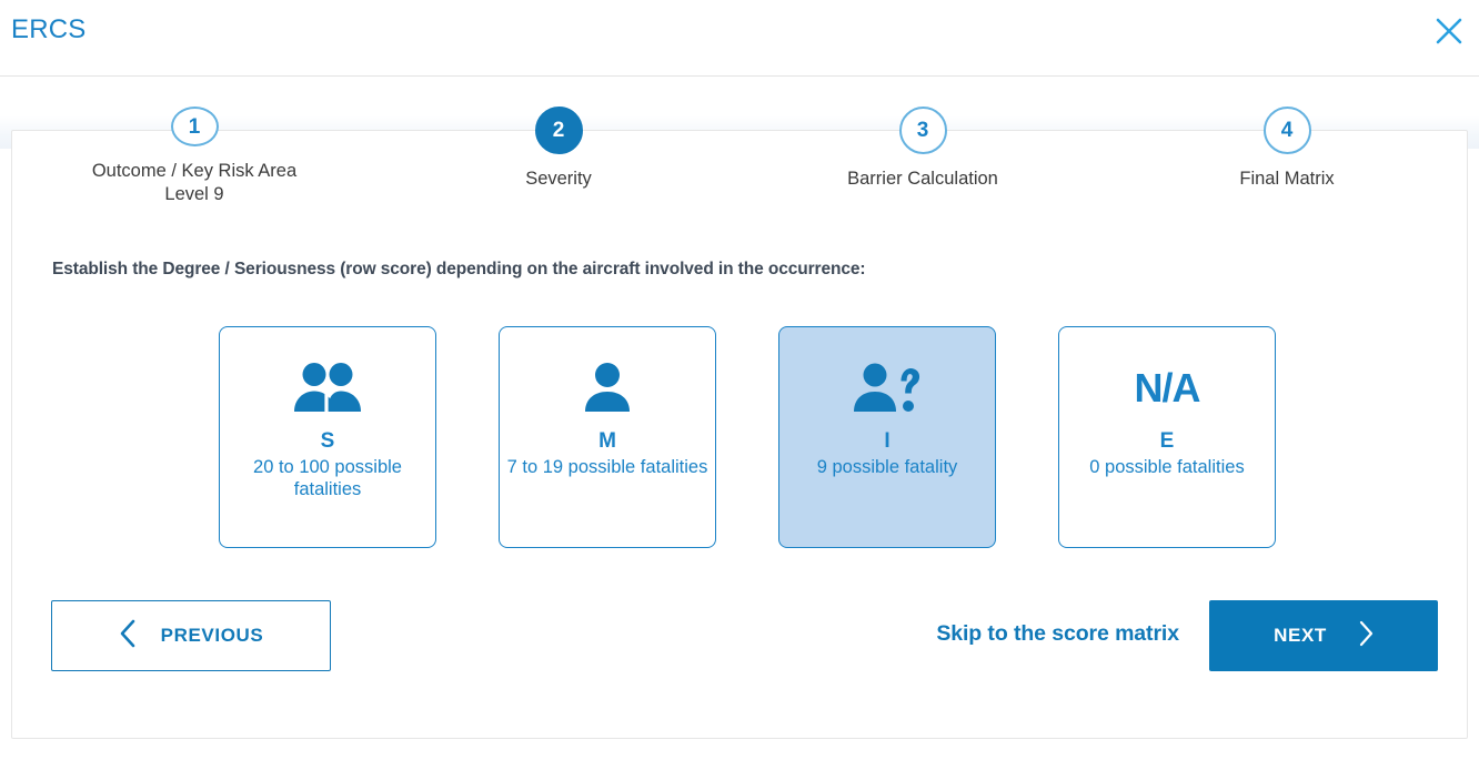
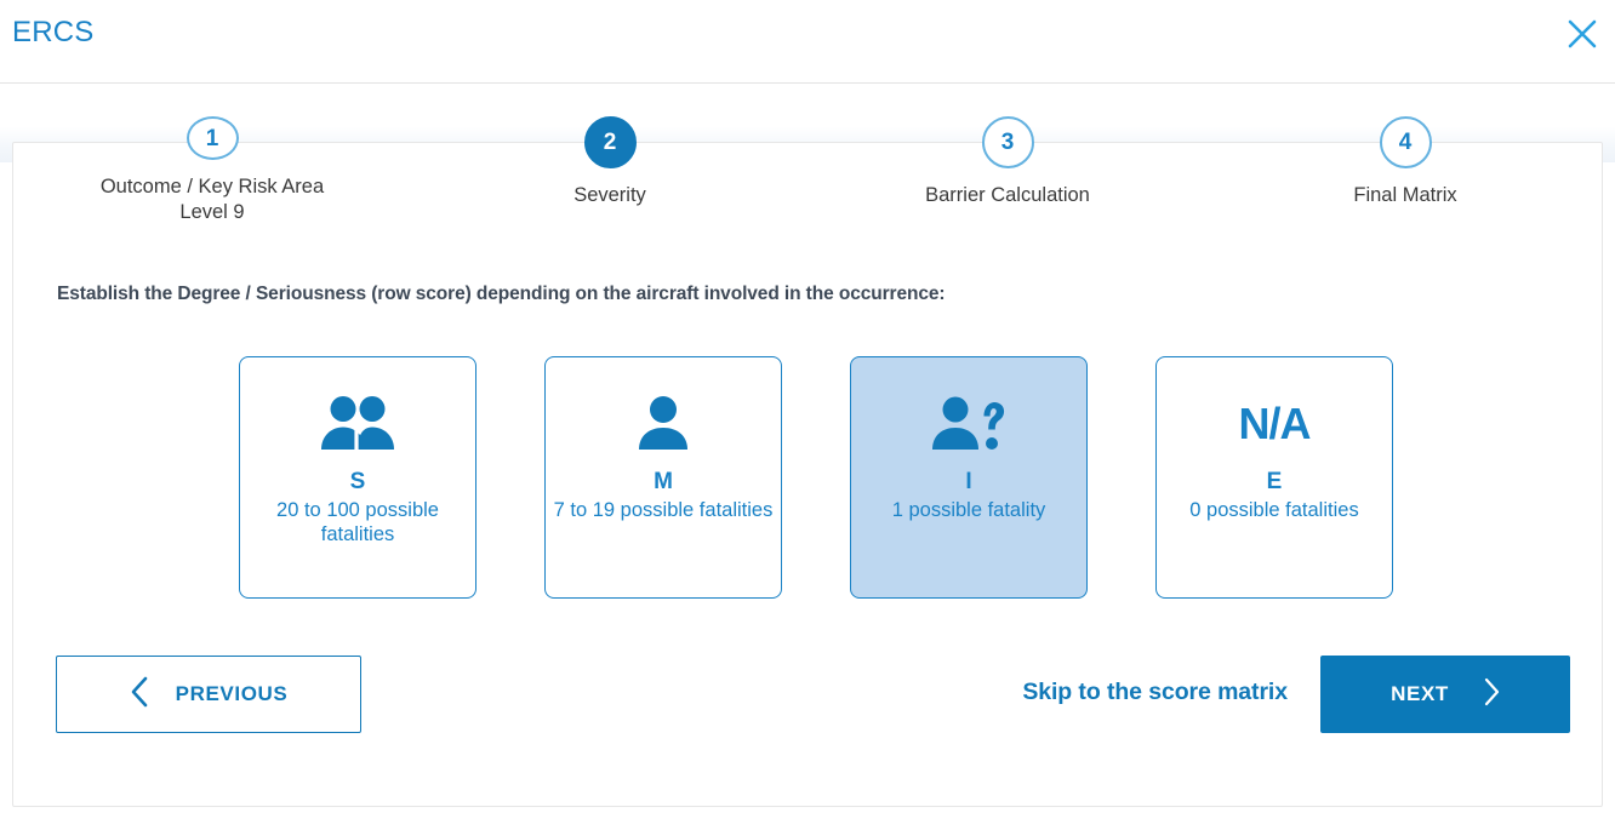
  ERCS
  1
  Outcome / Key Risk Area Level 9
  2
  Severity
  3
  Barrier Calculation
  4
  Final Matrix
  Establish the Degree / Seriousness (row score) depending on the aircraft involved in the occurrence:
  S
  20 to 100 possible fatalities
  M
  7 to 19 possible fatalities
  I
- 9 possible fatality
+ 1 possible fatality
  N/A
  E
  0 possible fatalities
  PREVIOUS
  Skip to the score matrix
  NEXT
